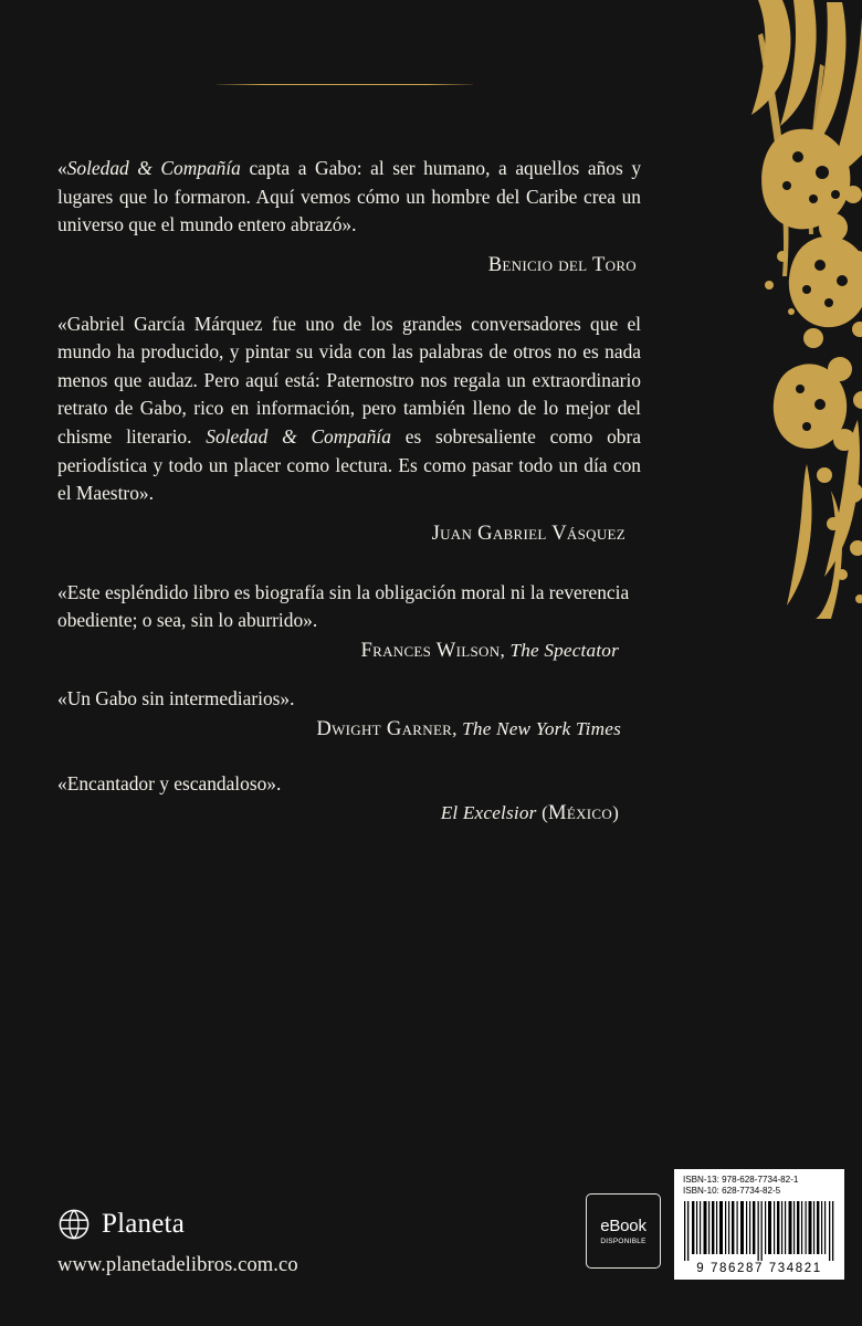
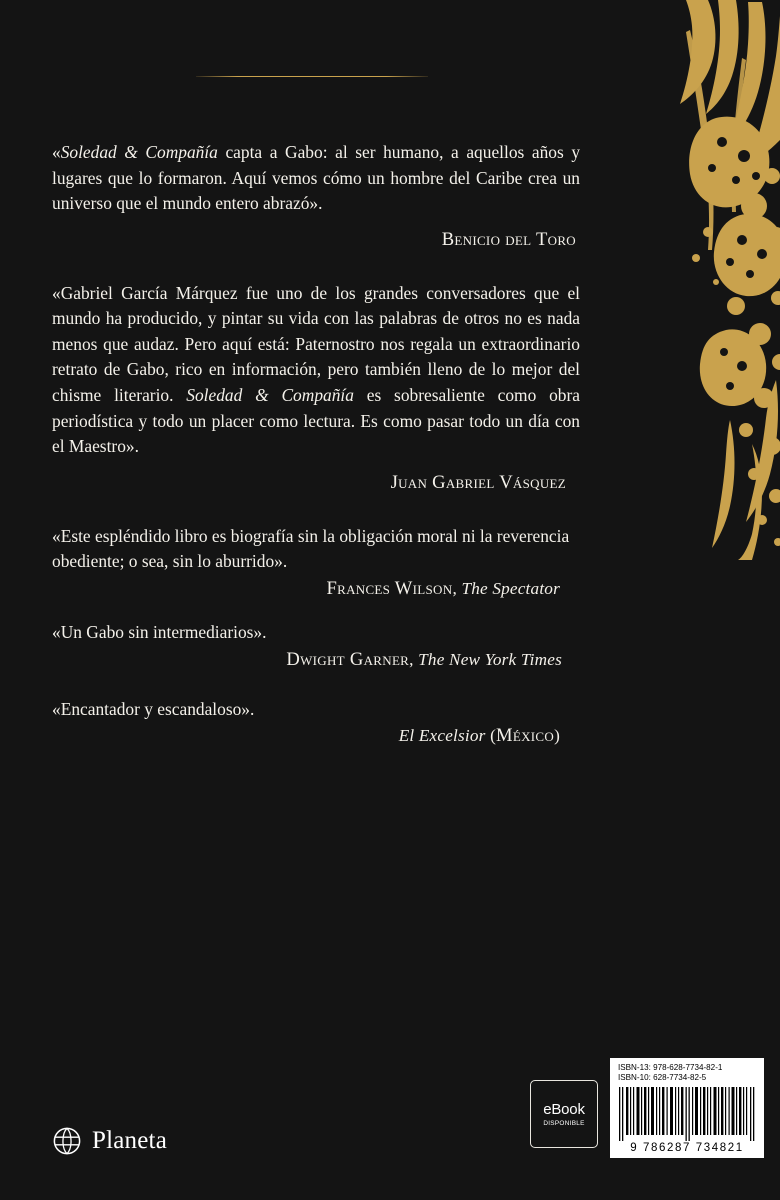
  «Soledad & Compañía capta a Gabo: al ser humano, a aquellos años y lugares que lo formaron. Aquí vemos cómo un hombre del Caribe crea un universo que el mundo entero abrazó».
  Benicio del Toro
  «Gabriel García Márquez fue uno de los grandes conversadores que el mundo ha producido, y pintar su vida con las palabras de otros no es nada menos que audaz. Pero aquí está: Paternostro nos regala un extraordinario retrato de Gabo, rico en información, pero también lleno de lo mejor del chisme literario. Soledad & Compañía es sobresaliente como obra periodística y todo un placer como lectura. Es como pasar todo un día con el Maestro».
  Juan Gabriel Vásquez
  «Este espléndido libro es biografía sin la obligación moral ni la reverencia obediente; o sea, sin lo aburrido».
  Frances Wilson, The Spectator
  «Un Gabo sin intermediarios».
  Dwight Garner, The New York Times
  «Encantador y escandaloso».
  El Excelsior (México)
  Planeta
- www.planetadelibros.com.co
  eBook
  ISBN-13: 978-628-7734-82-1
  ISBN-10: 628-7734-82-5
  9 786287 734821
